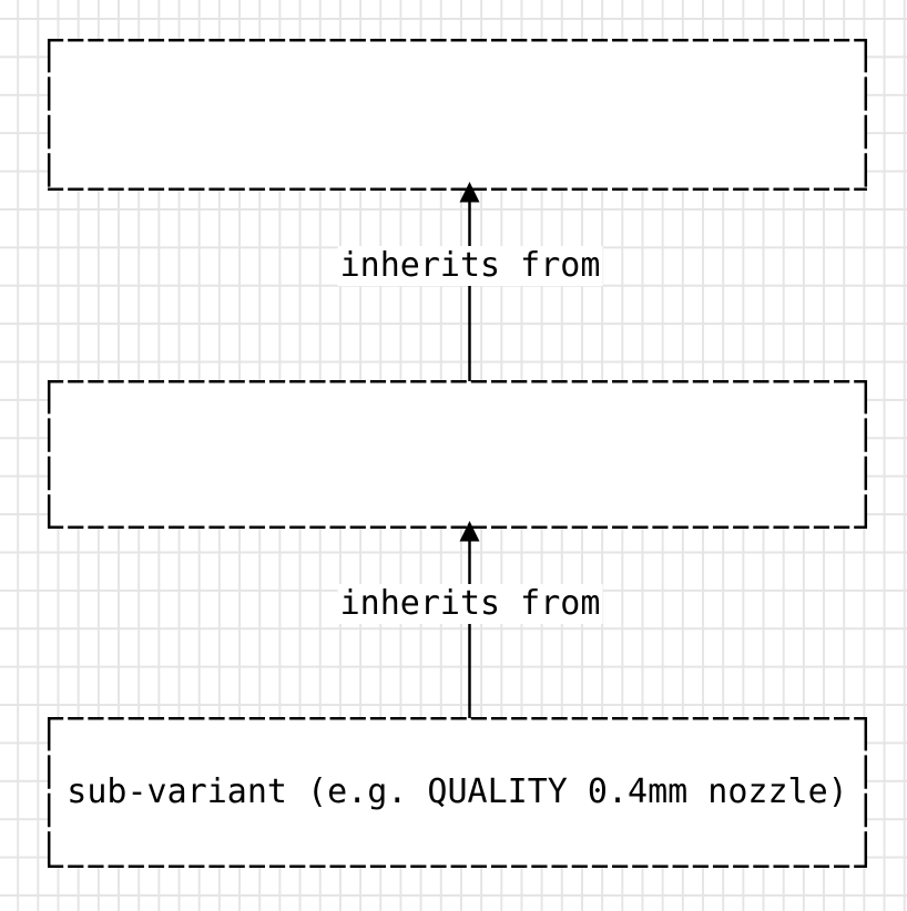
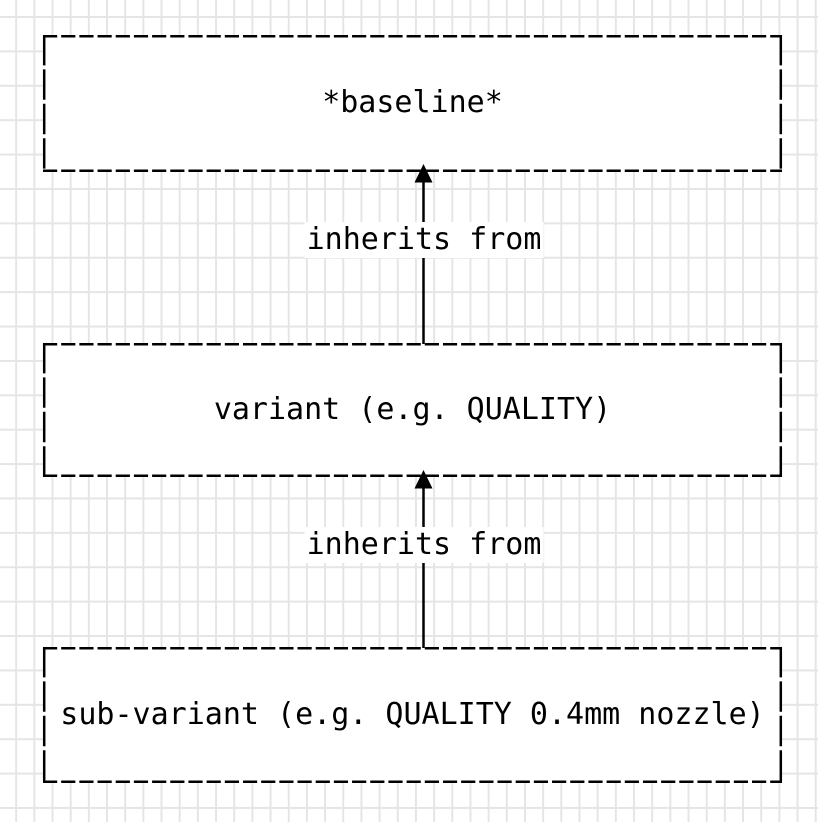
+ *baseline*
+ variant (e.g. QUALITY)
  sub-variant (e.g. QUALITY 0.4mm nozzle)
  inherits from
  inherits from
